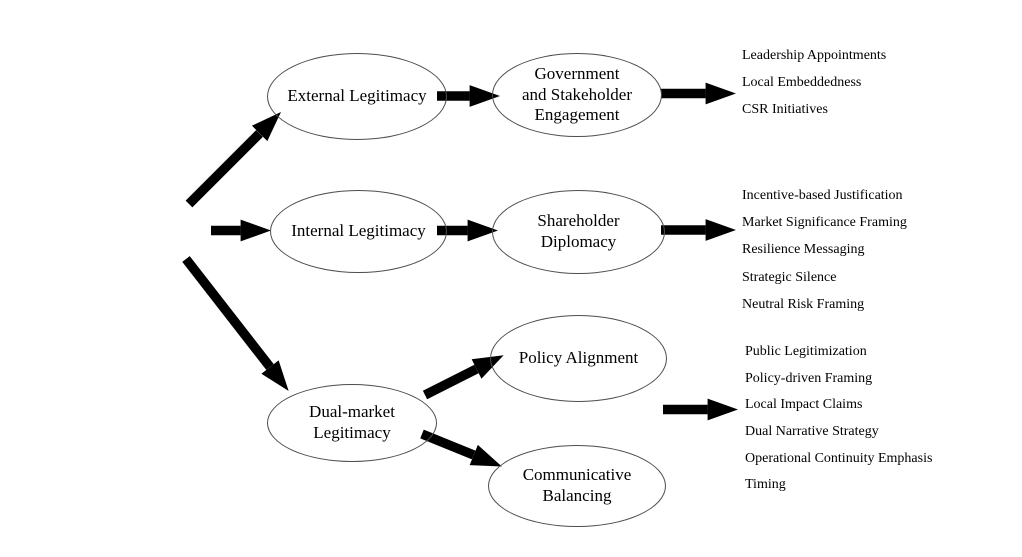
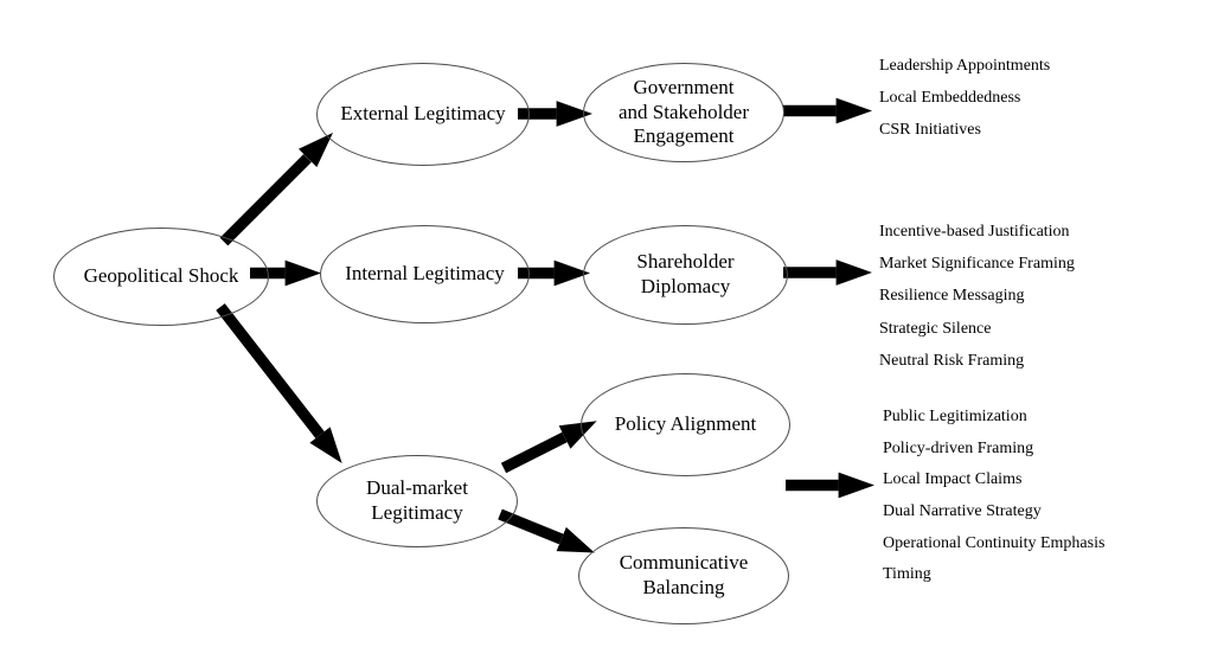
+ Geopolitical Shock
  External Legitimacy
  Internal Legitimacy
  Government
  and Stakeholder
  Engagement
  Shareholder
  Diplomacy
  Dual-market
  Legitimacy
  Policy Alignment
  Communicative
  Balancing
  Leadership Appointments
  Local Embeddedness
  CSR Initiatives
  Incentive-based Justification
  Market Significance Framing
  Resilience Messaging
  Strategic Silence
  Neutral Risk Framing
  Public Legitimization
  Policy-driven Framing
  Local Impact Claims
  Dual Narrative Strategy
  Operational Continuity Emphasis
  Timing
